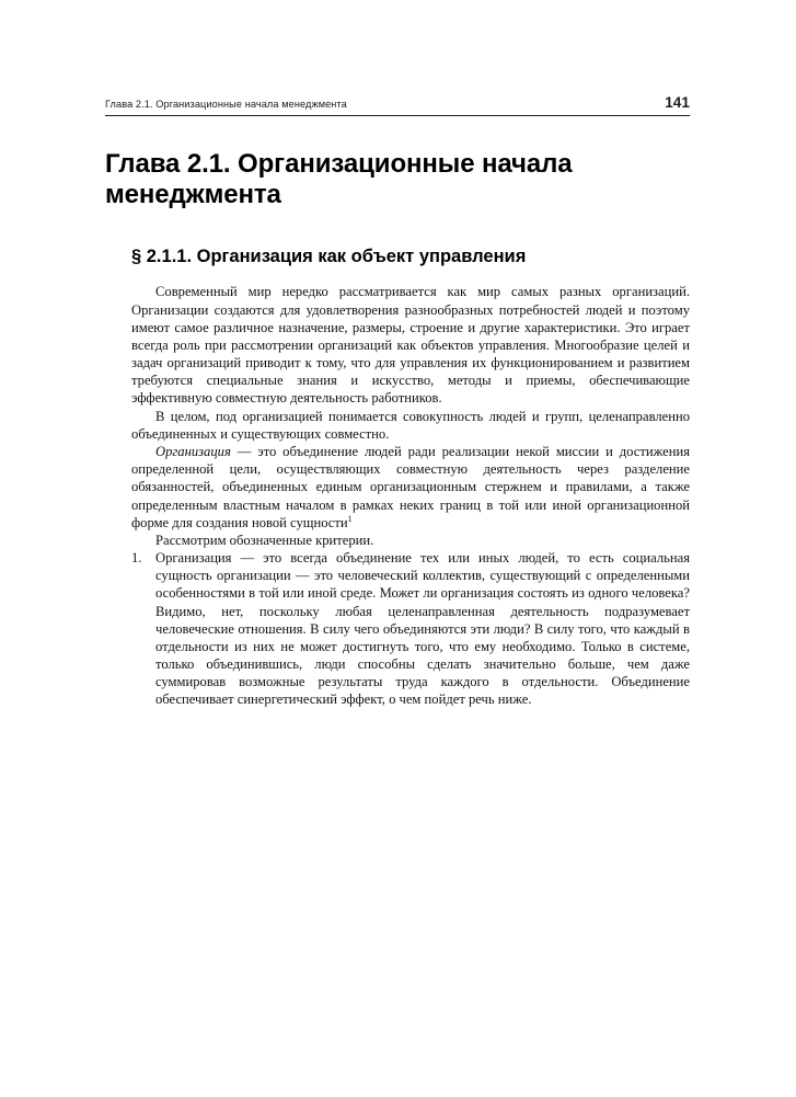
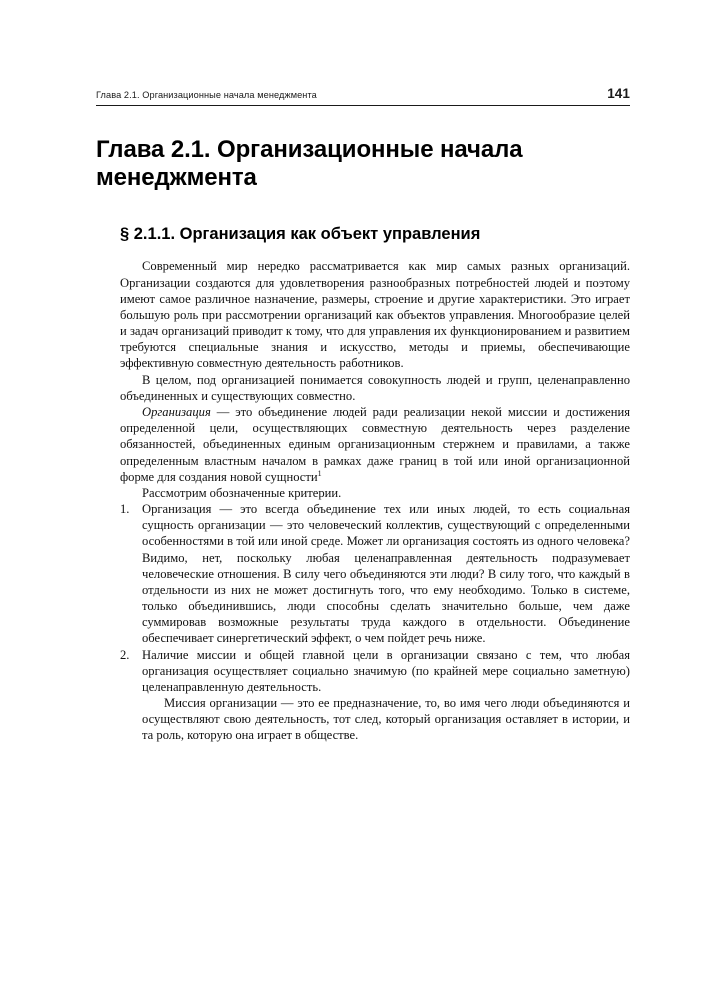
  Глава 2.1. Организационные начала менеджмента
  141
  Глава 2.1. Организационные начала менеджмента
  § 2.1.1. Организация как объект управления
- Современный мир нередко рассматривается как мир самых разных организаций. Организации создаются для удовлетворения разнообразных потребностей людей и поэтому имеют самое различное назначение, размеры, строение и другие характеристики. Это играет всегда роль при рассмотрении организаций как объектов управления. Многообразие целей и задач организаций приводит к тому, что для управления их функционированием и развитием требуются специальные знания и искусство, методы и приемы, обеспечивающие эффективную совместную деятельность работников.
+ Современный мир нередко рассматривается как мир самых разных организаций. Организации создаются для удовлетворения разнообразных потребностей людей и поэтому имеют самое различное назначение, размеры, строение и другие характеристики. Это играет большую роль при рассмотрении организаций как объектов управления. Многообразие целей и задач организаций приводит к тому, что для управления их функционированием и развитием требуются специальные знания и искусство, методы и приемы, обеспечивающие эффективную совместную деятельность работников.
  В целом, под организацией понимается совокупность людей и групп, целенаправленно объединенных и существующих совместно.
- Организация — это объединение людей ради реализации некой миссии и достижения определенной цели, осуществляющих совместную деятельность через разделение обязанностей, объединенных единым организационным стержнем и правилами, а также определенным властным началом в рамках неких границ в той или иной организационной форме для создания новой сущности1
+ Организация — это объединение людей ради реализации некой миссии и достижения определенной цели, осуществляющих совместную деятельность через разделение обязанностей, объединенных единым организационным стержнем и правилами, а также определенным властным началом в рамках даже границ в той или иной организационной форме для создания новой сущности1
  Рассмотрим обозначенные критерии.
  1.
  Организация — это всегда объединение тех или иных людей, то есть социальная сущность организации — это человеческий коллектив, существующий с определенными особенностями в той или иной среде. Может ли организация состоять из одного человека? Видимо, нет, поскольку любая целенаправленная деятельность подразумевает человеческие отношения. В силу чего объединяются эти люди? В силу того, что каждый в отдельности из них не может достигнуть того, что ему необходимо. Только в системе, только объединившись, люди способны сделать значительно больше, чем даже суммировав возможные результаты труда каждого в отдельности. Объединение обеспечивает синергетический эффект, о чем пойдет речь ниже.
+ 2.
+ Наличие миссии и общей главной цели в организации связано с тем, что любая организация осуществляет социально значимую (по крайней мере социально заметную) целенаправленную деятельность.
+ Миссия организации — это ее предназначение, то, во имя чего люди объединяются и осуществляют свою деятельность, тот след, который организация оставляет в истории, и та роль, которую она играет в обществе.
